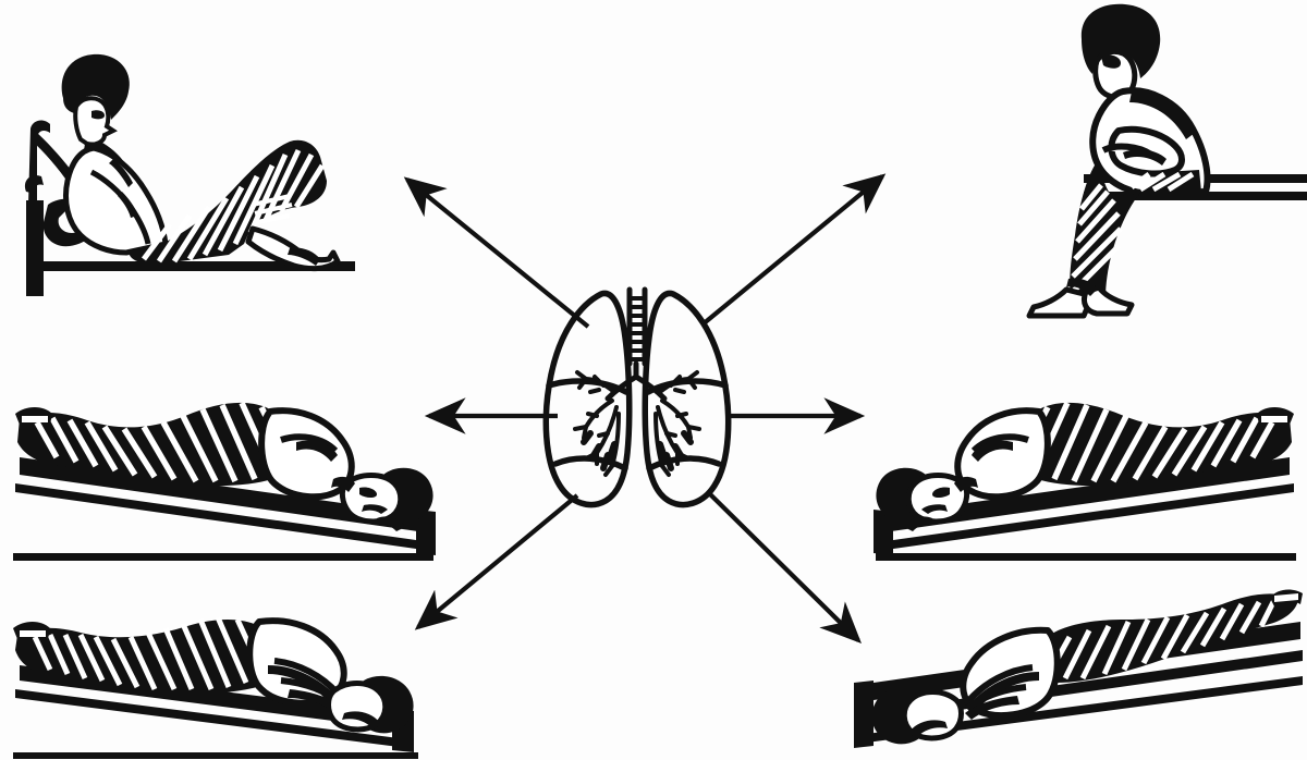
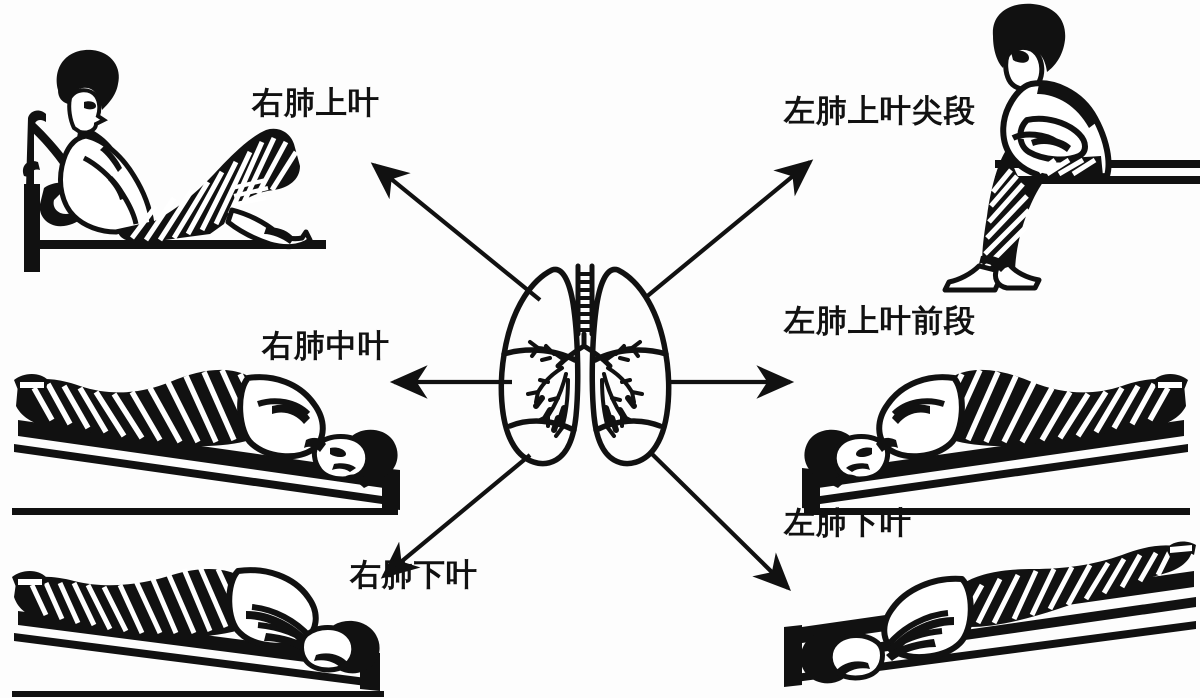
+ 右肺上叶
+ 左肺上叶尖段
+ 右肺中叶
+ 左肺上叶前段
+ 右肺下叶
+ 左肺下叶
